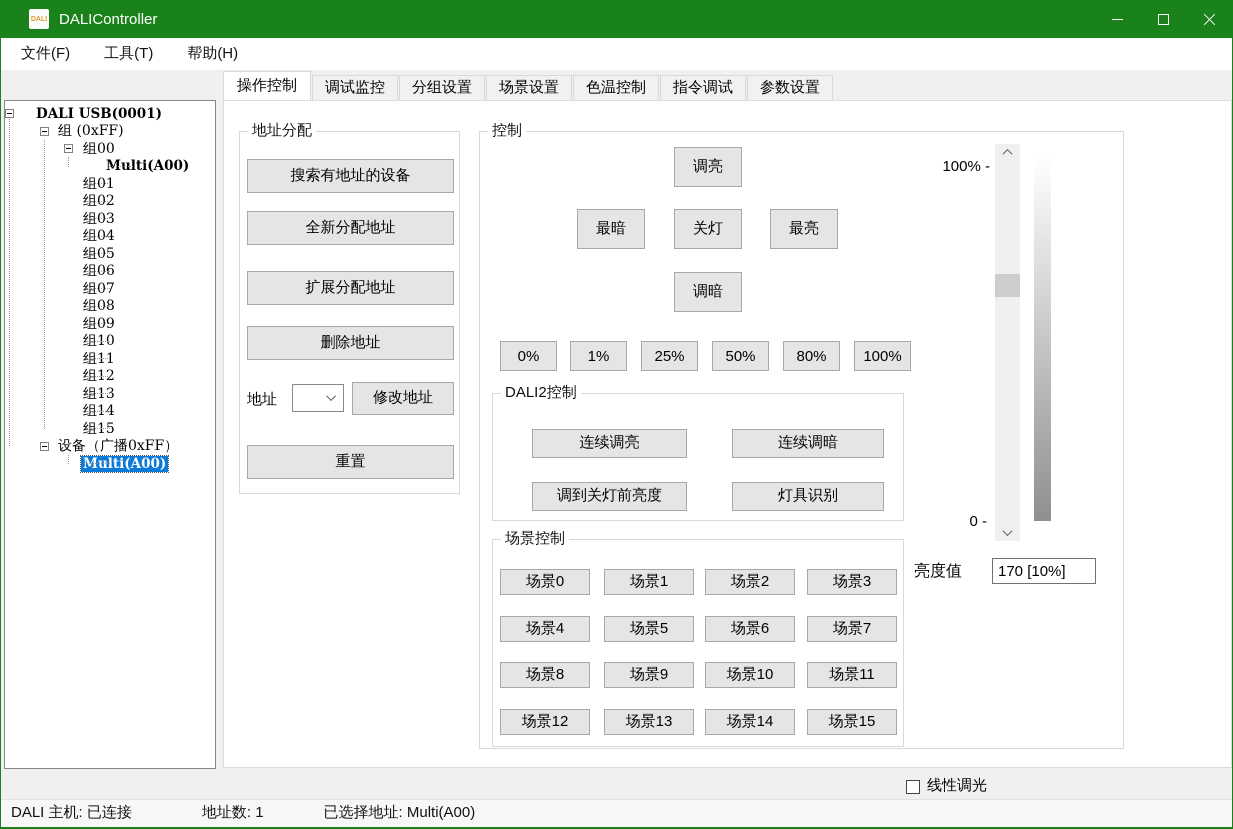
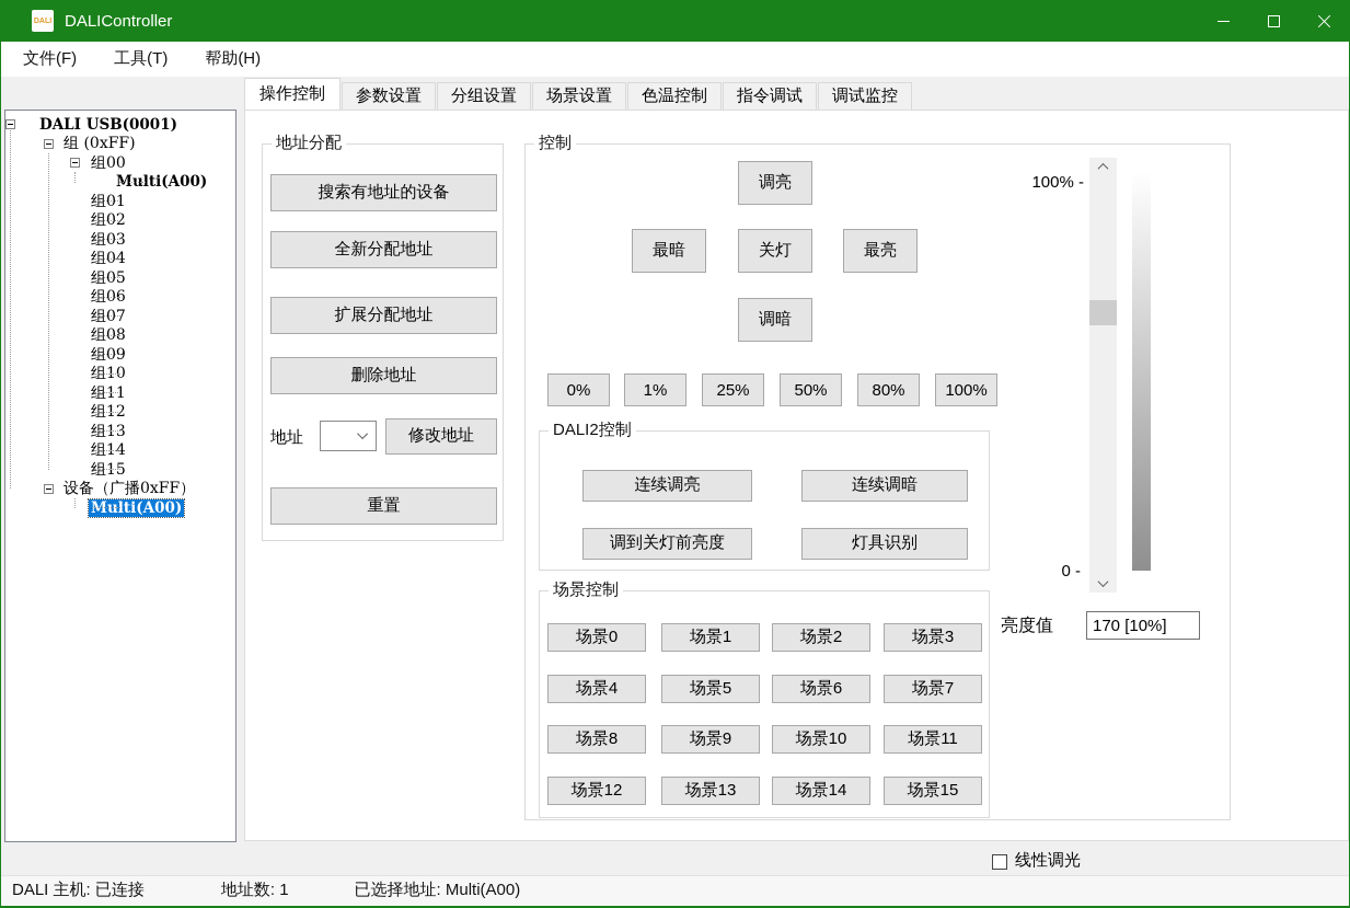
  DALIController
  文件(F)
  工具(T)
  帮助(H)
  DALI USB(0001)
  组 (0xFF)
  组00
  Multi(A00)
  组01
  组02
  组03
  组04
  组05
  组06
  组07
  组08
  组09
  组10
  组11
  组12
  组13
  组14
  组15
  设备（广播0xFF）
  Multi(A00)
  操作控制
- 调试监控
+ 参数设置
  分组设置
  场景设置
  色温控制
  指令调试
- 参数设置
+ 调试监控
  地址分配
  搜索有地址的设备
  全新分配地址
  扩展分配地址
  删除地址
  地址
  修改地址
  重置
  控制
  调亮
  最暗
  关灯
  最亮
  调暗
  0%
  1%
  25%
  50%
  80%
  100%
  DALI2控制
  连续调亮
  连续调暗
  调到关灯前亮度
  灯具识别
  场景控制
  场景0
  场景1
  场景2
  场景3
  场景4
  场景5
  场景6
  场景7
  场景8
  场景9
  场景10
  场景11
  场景12
  场景13
  场景14
  场景15
  100% -
  0 -
  亮度值
  170 [10%]
  线性调光
  DALI 主机: 已连接
  地址数: 1
  已选择地址: Multi(A00)
